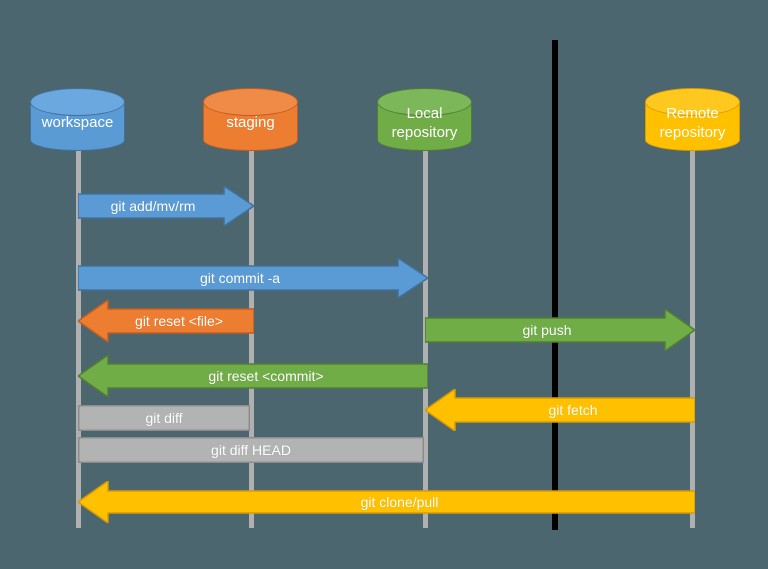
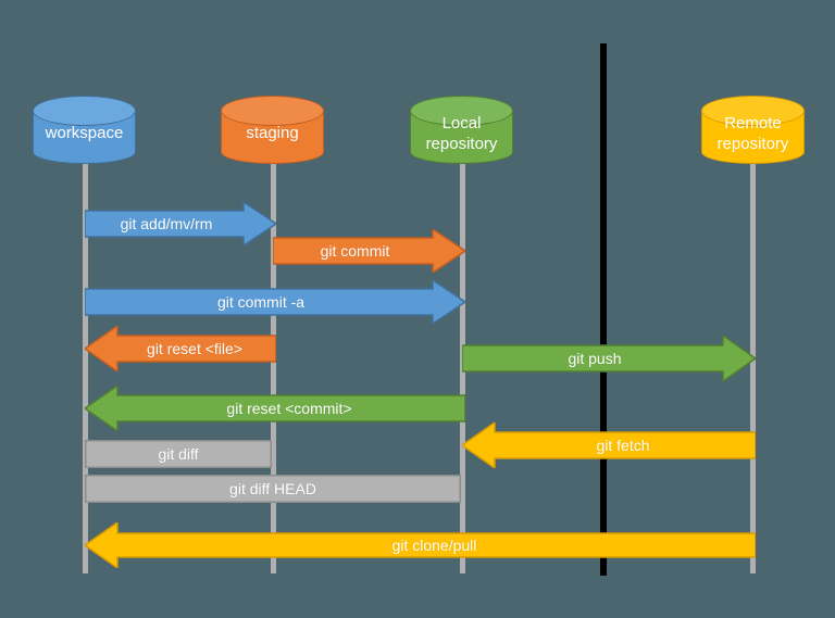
  workspace
  staging
  Local
  repository
  Remote
  repository
  git add/mv/rm
+ git commit
  git commit -a
  git reset <file>
  git push
  git reset <commit>
  git fetch
  git diff
  git diff HEAD
  git clone/pull
